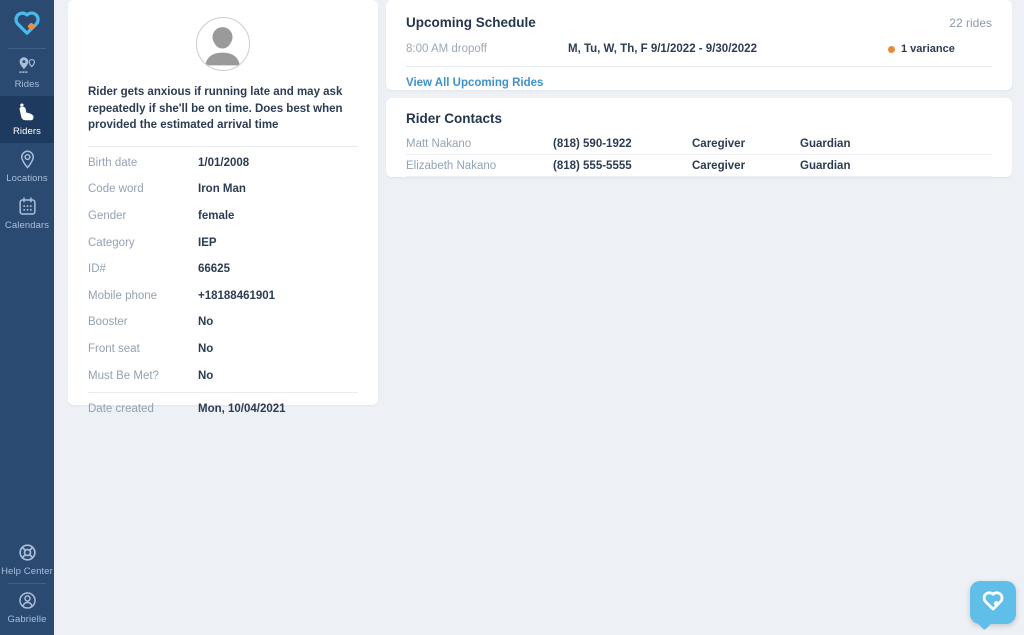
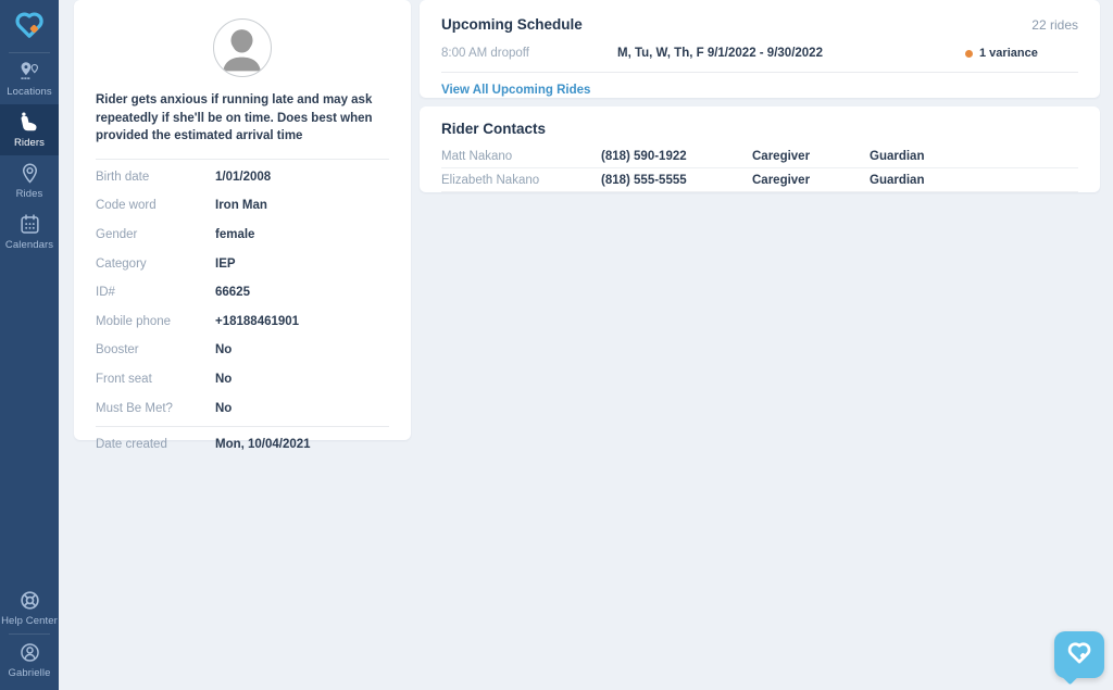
- Rides
+ Locations
  Riders
- Locations
+ Rides
  Calendars
  Help Center
  Gabrielle
  Rider gets anxious if running late and may ask repeatedly if she'll be on time. Does best when provided the estimated arrival time
  Birth date
  1/01/2008
  Code word
  Iron Man
  Gender
  female
  Category
  IEP
  ID#
  66625
  Mobile phone
  +18188461901
  Booster
  No
  Front seat
  No
  Must Be Met?
  No
  Date created
  Mon, 10/04/2021
  Upcoming Schedule
  22 rides
  8:00 AM dropoff
  M, Tu, W, Th, F 9/1/2022 - 9/30/2022
  1 variance
  View All Upcoming Rides
  Rider Contacts
  Matt Nakano
  (818) 590-1922
  Caregiver
  Guardian
  Elizabeth Nakano
  (818) 555-5555
  Caregiver
  Guardian
